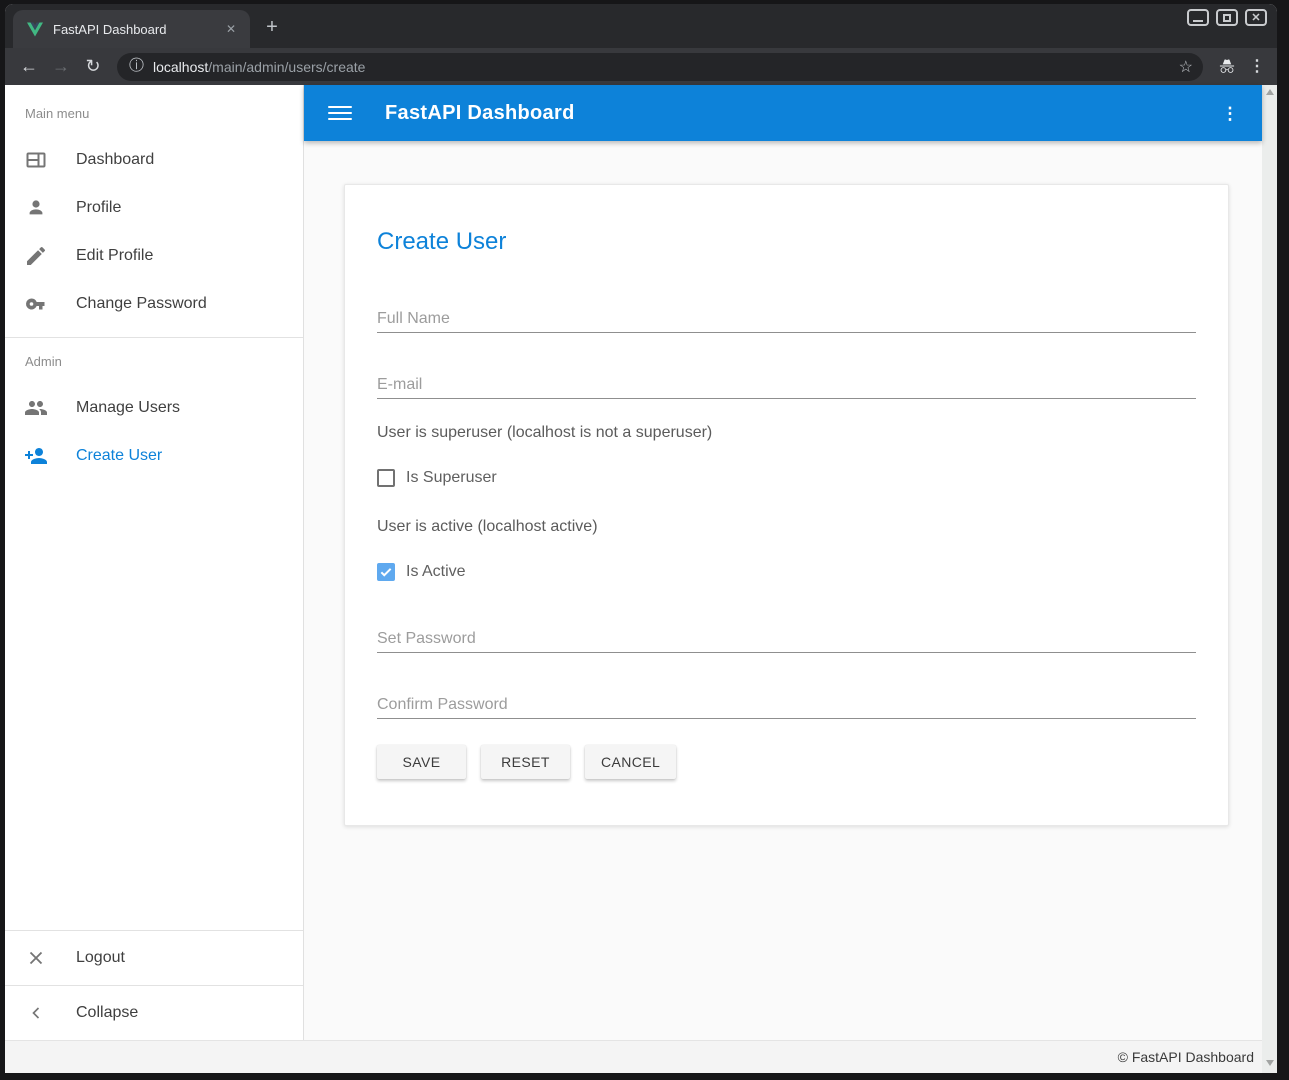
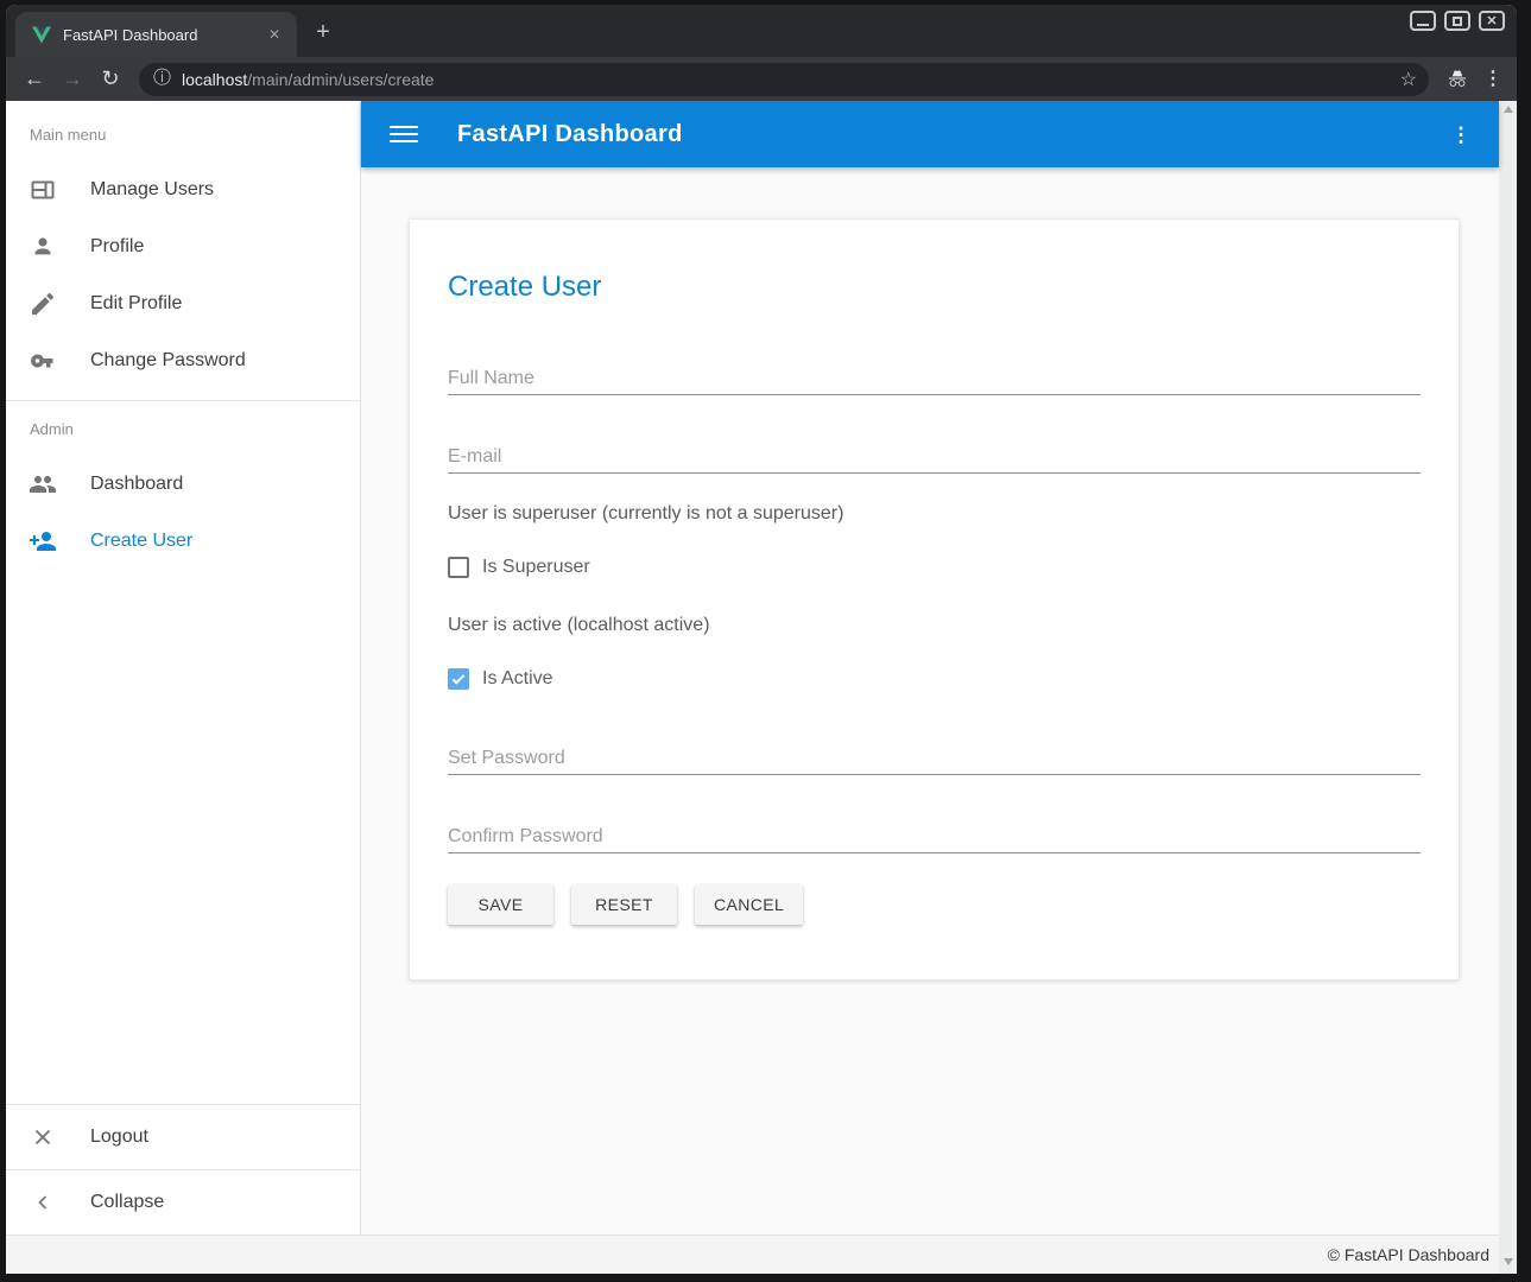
  FastAPI Dashboard
  ✕
  +
  ✕
  ←
  →
  ↻
  ⓘ
  localhost/main/admin/users/create
  ☆
  ⋮
  Main menu
- Dashboard
+ Manage Users
  Profile
  Edit Profile
  Change Password
  Admin
- Manage Users
+ Dashboard
  Create User
  Logout
  Collapse
  FastAPI Dashboard
  ⋮
  Create User
  Full Name
  E-mail
- User is superuser (localhost is not a superuser)
+ User is superuser (currently is not a superuser)
  Is Superuser
  User is active (localhost active)
  Is Active
  Set Password
  Confirm Password
  SAVE
  RESET
  CANCEL
  © FastAPI Dashboard
